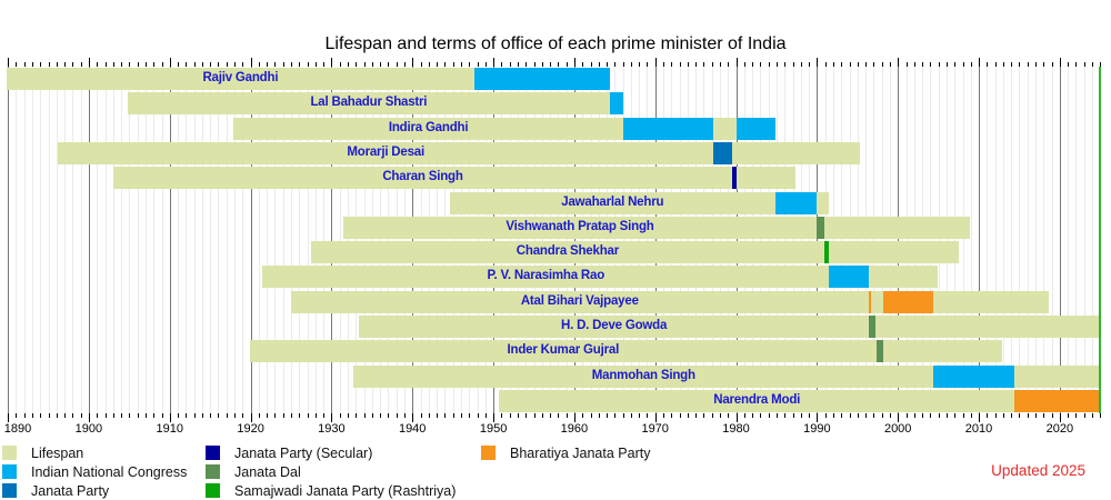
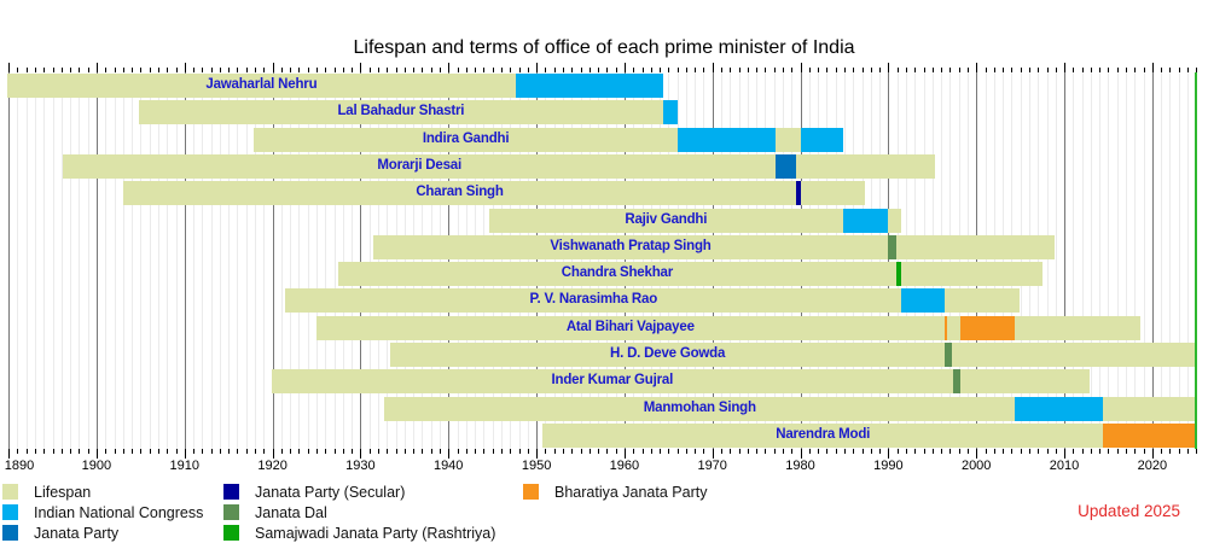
  Lifespan and terms of office of each prime minister of India
- Rajiv Gandhi
+ Jawaharlal Nehru
  Lal Bahadur Shastri
  Indira Gandhi
  Morarji Desai
  Charan Singh
- Jawaharlal Nehru
+ Rajiv Gandhi
  Vishwanath Pratap Singh
  Chandra Shekhar
  P. V. Narasimha Rao
  Atal Bihari Vajpayee
  H. D. Deve Gowda
  Inder Kumar Gujral
  Manmohan Singh
  Narendra Modi
  1890
  1900
  1910
  1920
  1930
  1940
  1950
  1960
  1970
  1980
  1990
  2000
  2010
  2020
  Lifespan
  Indian National Congress
  Janata Party
  Janata Party (Secular)
  Janata Dal
  Samajwadi Janata Party (Rashtriya)
  Bharatiya Janata Party
  Updated 2025
